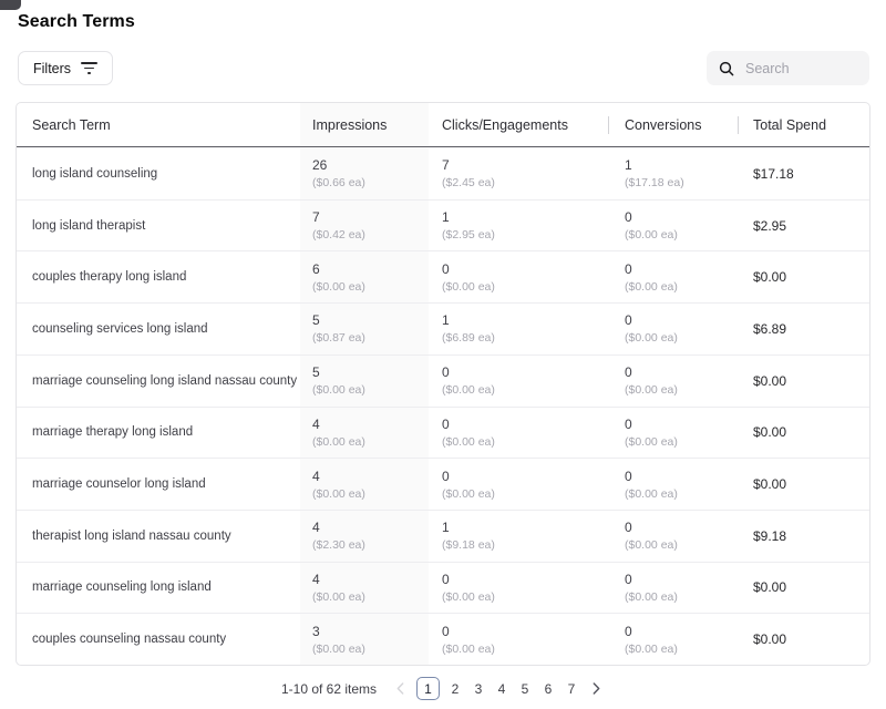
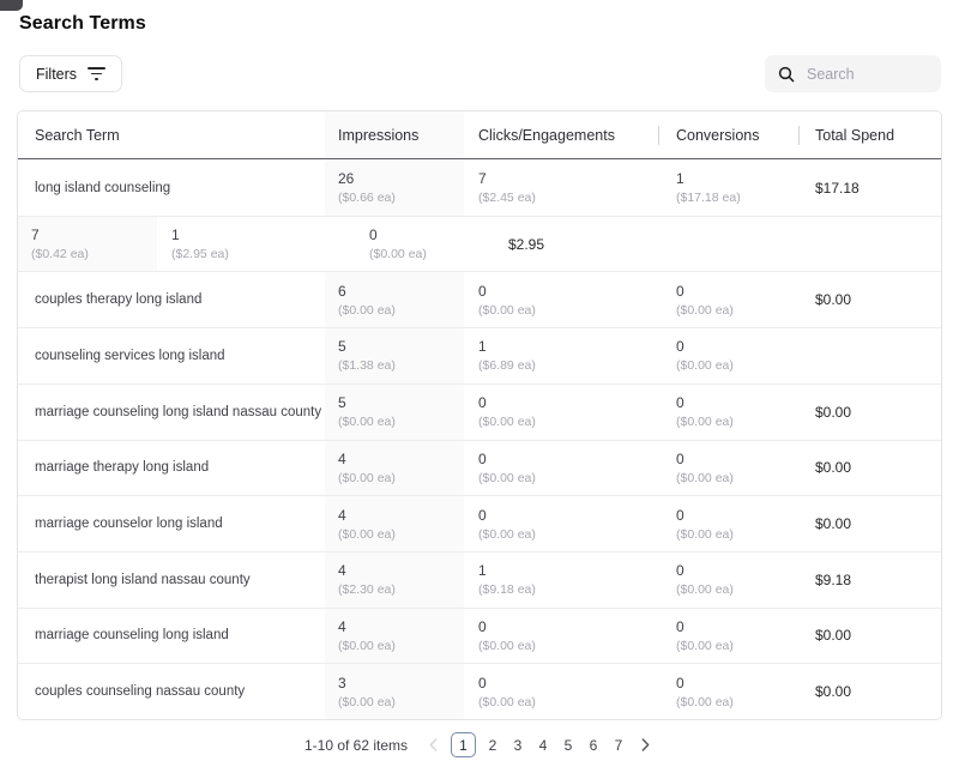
  Search Terms
  Filters
  Search
  Search Term
  Impressions
  Clicks/Engagements
  Conversions
  Total Spend
  long island counseling
  26
  ($0.66 ea)
  7
  ($2.45 ea)
  1
  ($17.18 ea)
  $17.18
- long island therapist
  7
  ($0.42 ea)
  1
  ($2.95 ea)
  0
  ($0.00 ea)
  $2.95
  couples therapy long island
  6
  ($0.00 ea)
  0
  ($0.00 ea)
  0
  ($0.00 ea)
  $0.00
  counseling services long island
  5
- ($0.87 ea)
+ ($1.38 ea)
  1
  ($6.89 ea)
  0
  ($0.00 ea)
- $6.89
  marriage counseling long island nassau county
  5
  ($0.00 ea)
  0
  ($0.00 ea)
  0
  ($0.00 ea)
  $0.00
  marriage therapy long island
  4
  ($0.00 ea)
  0
  ($0.00 ea)
  0
  ($0.00 ea)
  $0.00
  marriage counselor long island
  4
  ($0.00 ea)
  0
  ($0.00 ea)
  0
  ($0.00 ea)
  $0.00
  therapist long island nassau county
  4
  ($2.30 ea)
  1
  ($9.18 ea)
  0
  ($0.00 ea)
  $9.18
  marriage counseling long island
  4
  ($0.00 ea)
  0
  ($0.00 ea)
  0
  ($0.00 ea)
  $0.00
  couples counseling nassau county
  3
  ($0.00 ea)
  0
  ($0.00 ea)
  0
  ($0.00 ea)
  $0.00
  1-10 of 62 items
  1
  2
  3
  4
  5
  6
  7
